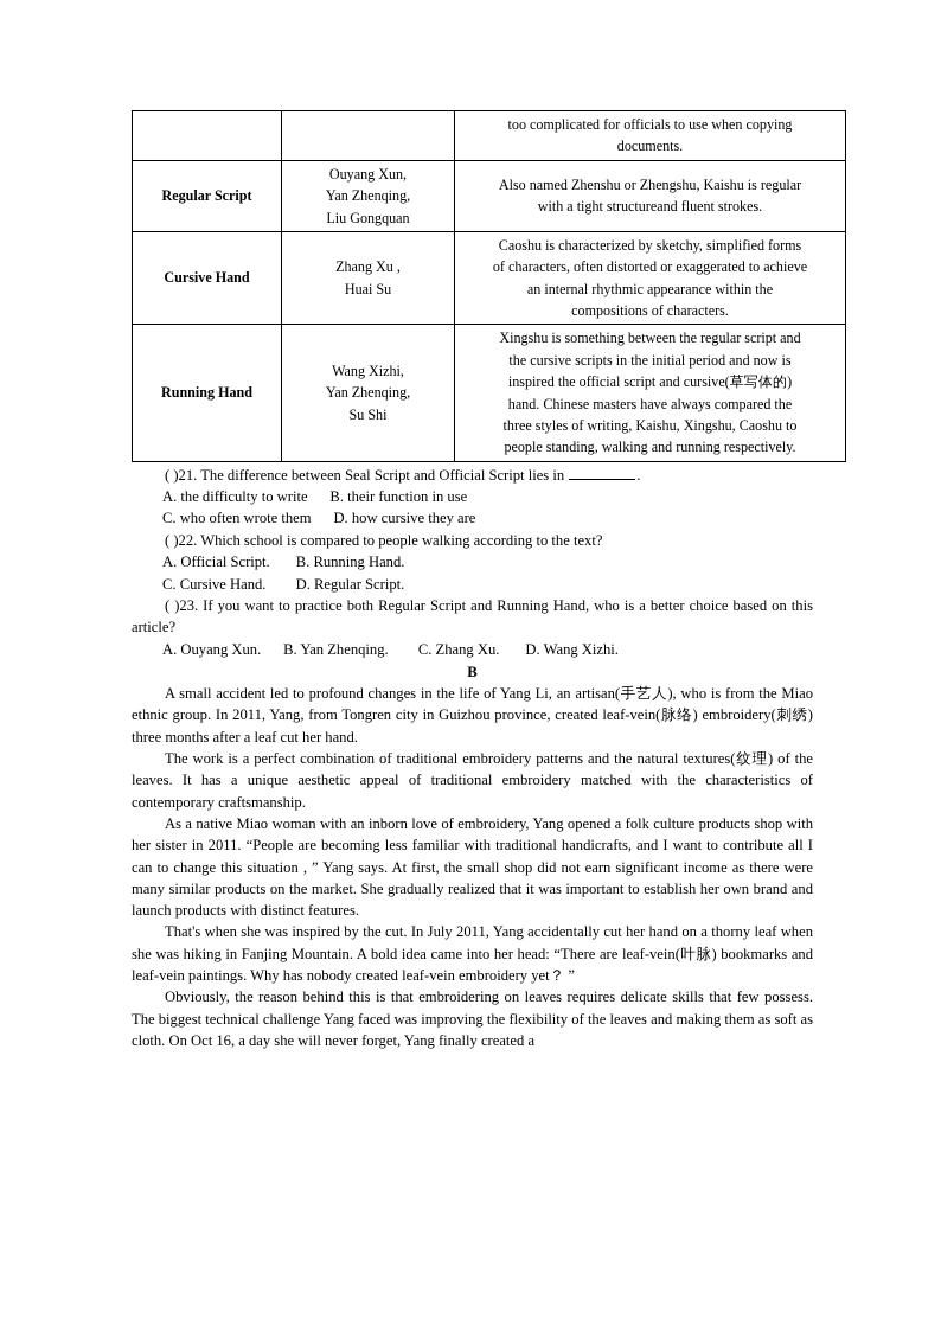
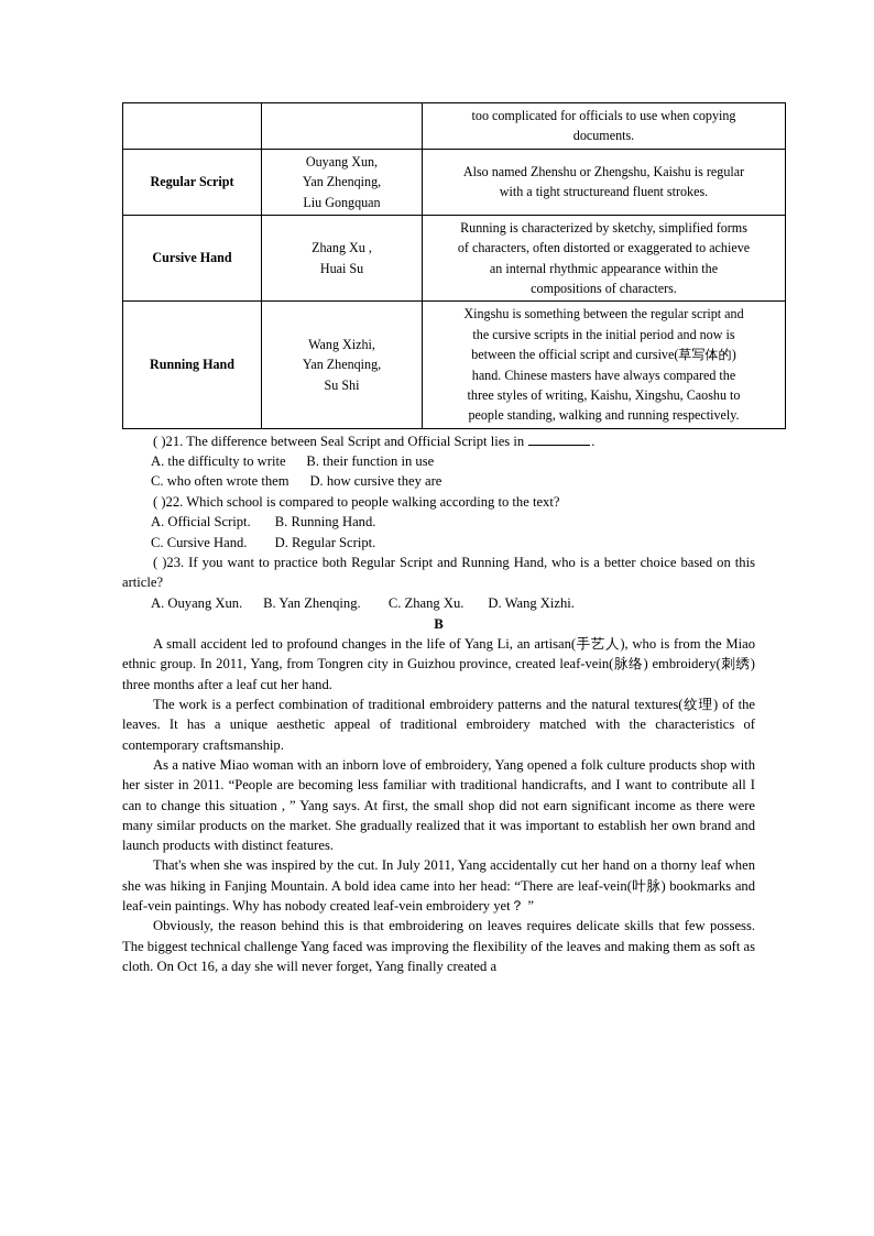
  		too complicated for officials to use when copying documents.
  Regular Script	Ouyang Xun, Yan Zhenqing, Liu Gongquan	Also named Zhenshu or Zhengshu, Kaishu is regular with a tight structureand fluent strokes.
- Cursive Hand	Zhang Xu , Huai Su	Caoshu is characterized by sketchy, simplified forms of characters, often distorted or exaggerated to achieve an internal rhythmic appearance within the compositions of characters.
+ Cursive Hand	Zhang Xu , Huai Su	Running is characterized by sketchy, simplified forms of characters, often distorted or exaggerated to achieve an internal rhythmic appearance within the compositions of characters.
- Running Hand	Wang Xizhi, Yan Zhenqing, Su Shi	Xingshu is something between the regular script and the cursive scripts in the initial period and now is inspired the official script and cursive(草写体的) hand. Chinese masters have always compared the three styles of writing, Kaishu, Xingshu, Caoshu to people standing, walking and running respectively.
+ Running Hand	Wang Xizhi, Yan Zhenqing, Su Shi	Xingshu is something between the regular script and the cursive scripts in the initial period and now is between the official script and cursive(草写体的) hand. Chinese masters have always compared the three styles of writing, Kaishu, Xingshu, Caoshu to people standing, walking and running respectively.
  ( )21. The difference between Seal Script and Official Script lies in .
  A. the difficulty to write B. their function in use
  C. who often wrote them D. how cursive they are
  ( )22. Which school is compared to people walking according to the text?
  A. Official Script. B. Running Hand.
  C. Cursive Hand. D. Regular Script.
  ( )23. If you want to practice both Regular Script and Running Hand, who is a better choice based on this article?
  A. Ouyang Xun. B. Yan Zhenqing. C. Zhang Xu. D. Wang Xizhi.
  B
  A small accident led to profound changes in the life of Yang Li, an artisan(手艺人), who is from the Miao ethnic group. In 2011, Yang, from Tongren city in Guizhou province, created leaf-vein(脉络) embroidery(刺绣) three months after a leaf cut her hand.
  The work is a perfect combination of traditional embroidery patterns and the natural textures(纹理) of the leaves. It has a unique aesthetic appeal of traditional embroidery matched with the characteristics of contemporary craftsmanship.
  As a native Miao woman with an inborn love of embroidery, Yang opened a folk culture products shop with her sister in 2011. “People are becoming less familiar with traditional handicrafts, and I want to contribute all I can to change this situation , ” Yang says. At first, the small shop did not earn significant income as there were many similar products on the market. She gradually realized that it was important to establish her own brand and launch products with distinct features.
  That's when she was inspired by the cut. In July 2011, Yang accidentally cut her hand on a thorny leaf when she was hiking in Fanjing Mountain. A bold idea came into her head: “There are leaf-vein(叶脉) bookmarks and leaf-vein paintings. Why has nobody created leaf-vein embroidery yet？ ”
  Obviously, the reason behind this is that embroidering on leaves requires delicate skills that few possess. The biggest technical challenge Yang faced was improving the flexibility of the leaves and making them as soft as cloth. On Oct 16, a day she will never forget, Yang finally created a
